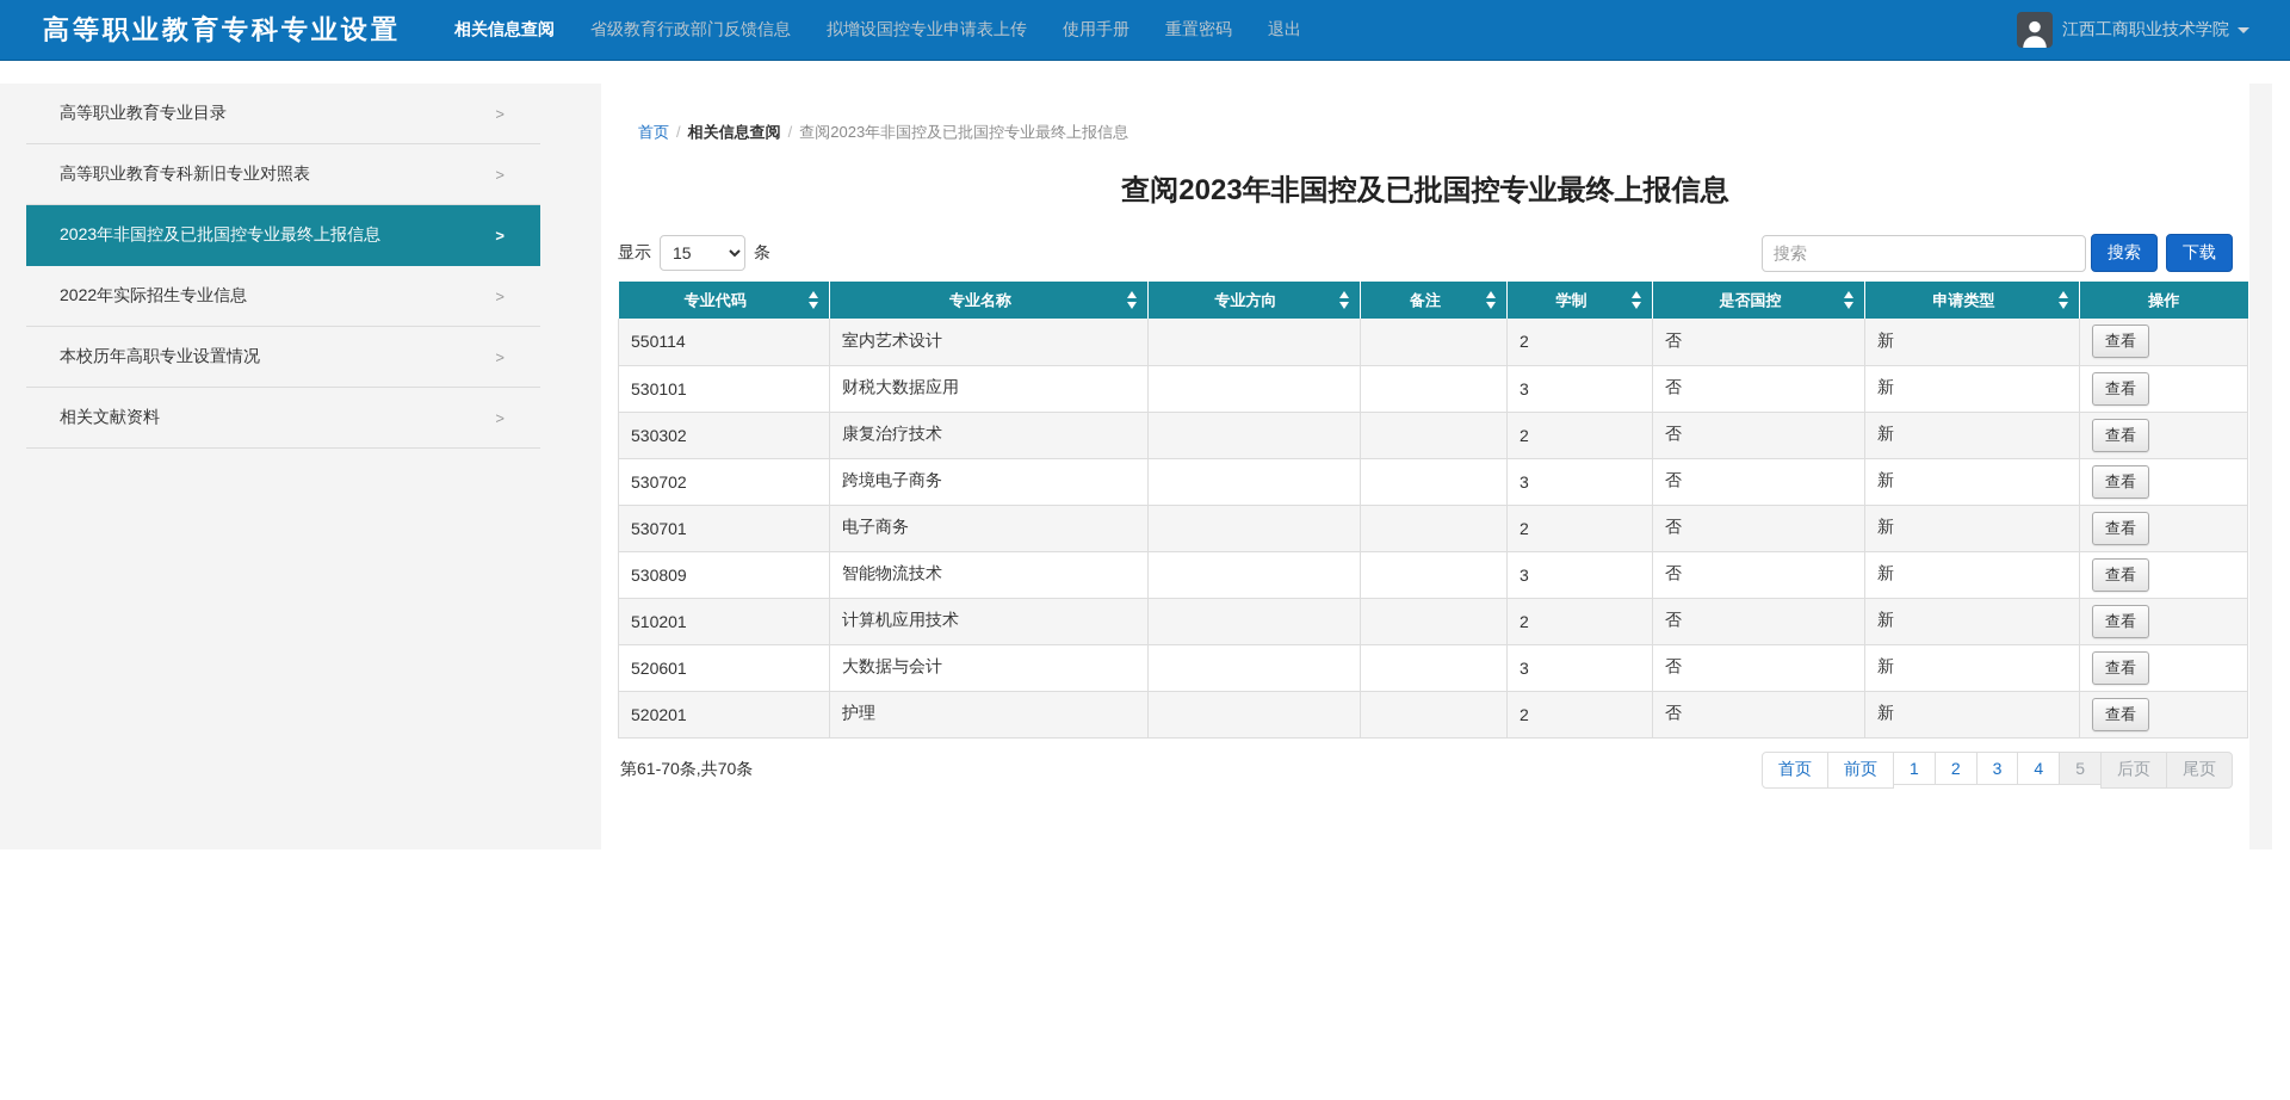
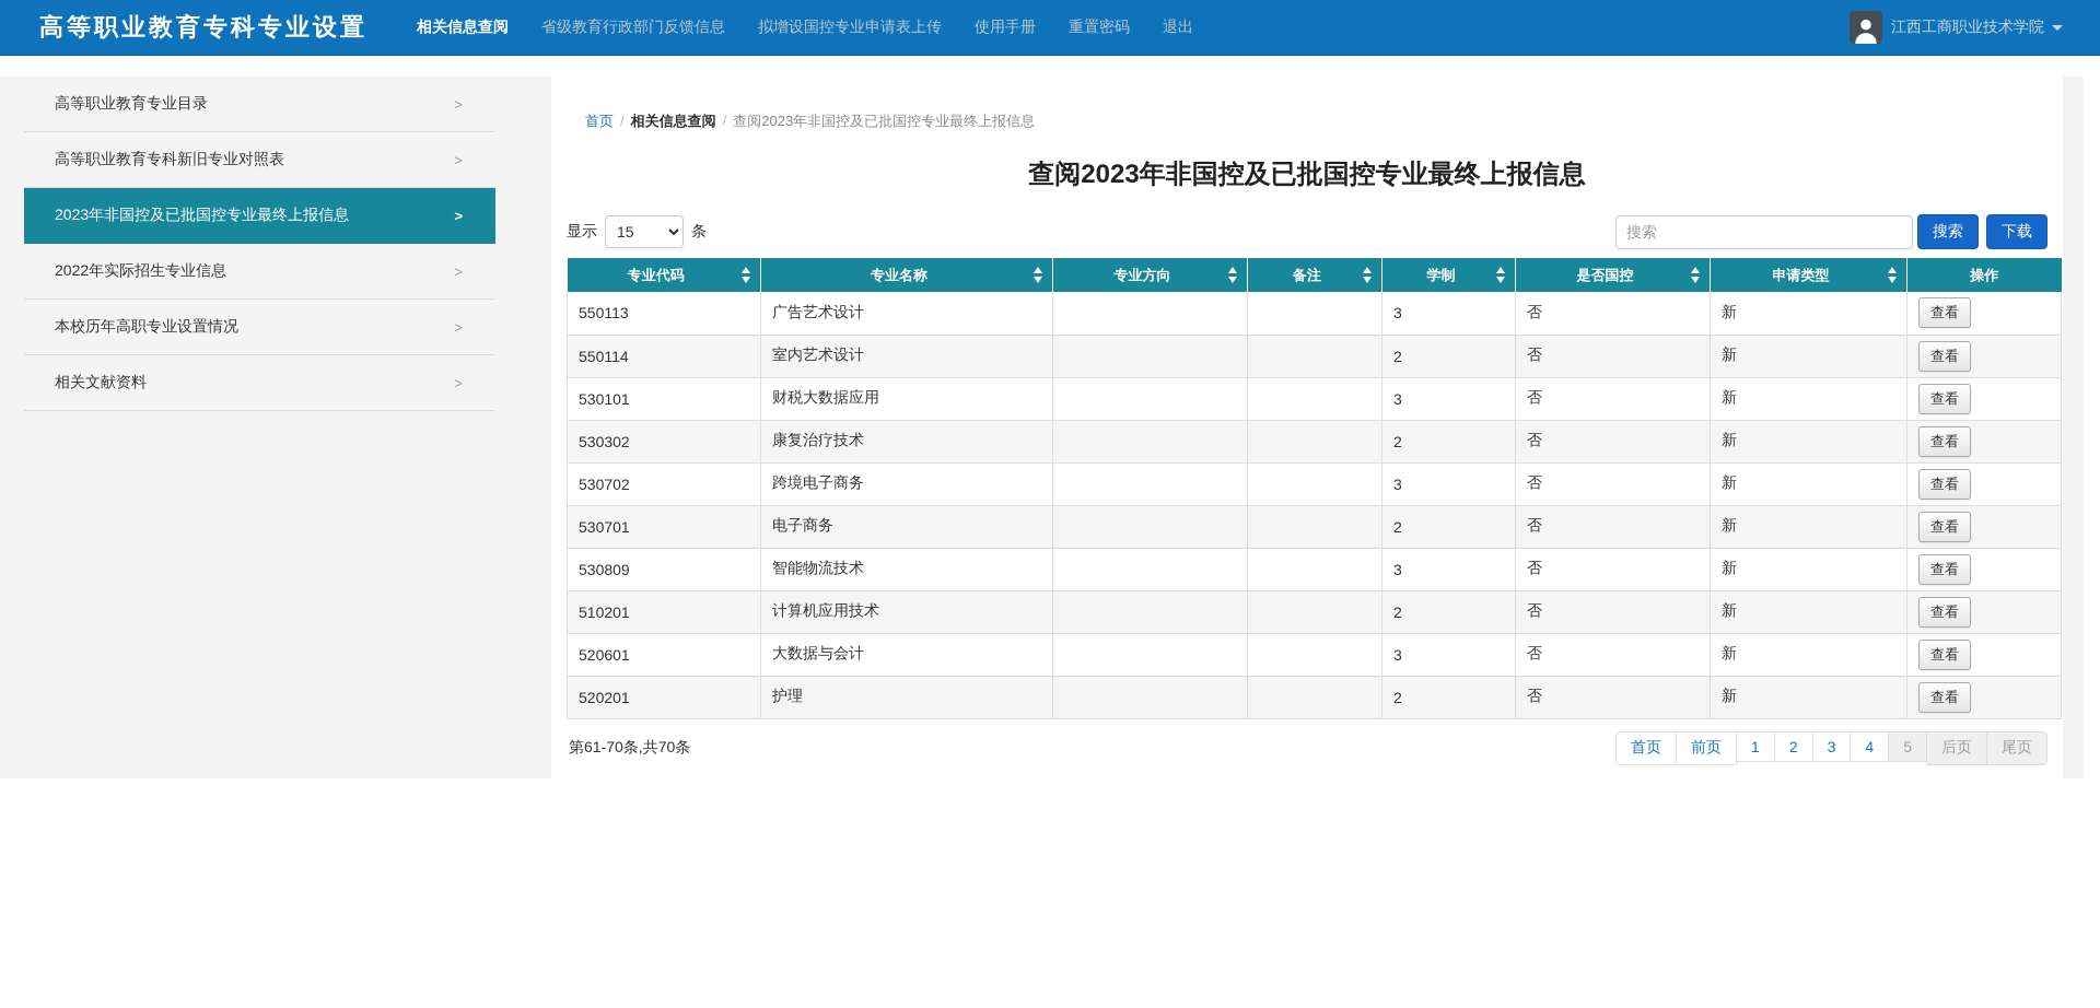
  高等职业教育专科专业设置
  相关信息查阅
  省级教育行政部门反馈信息
  拟增设国控专业申请表上传
  使用手册
  重置密码
  退出
  江西工商职业技术学院
  高等职业教育专业目录
  >
  高等职业教育专科新旧专业对照表
  >
  2023年非国控及已批国控专业最终上报信息
  >
  2022年实际招生专业信息
  >
  本校历年高职专业设置情况
  >
  相关文献资料
  >
  首页 / 相关信息查阅 / 查阅2023年非国控及已批国控专业最终上报信息
  查阅2023年非国控及已批国控专业最终上报信息
  显示
  15
  条
  搜索
  搜索
  下载
  专业代码	专业名称	专业方向	备注	学制	是否国控	申请类型	操作
+ 550113	广告艺术设计			3	否	新	查看
  550114	室内艺术设计			2	否	新	查看
  530101	财税大数据应用			3	否	新	查看
  530302	康复治疗技术			2	否	新	查看
  530702	跨境电子商务			3	否	新	查看
  530701	电子商务			2	否	新	查看
  530809	智能物流技术			3	否	新	查看
  510201	计算机应用技术			2	否	新	查看
  520601	大数据与会计			3	否	新	查看
  520201	护理			2	否	新	查看
  第61-70条,共70条
  首页
  前页
  1
  2
  3
  4
  5
  后页
  尾页
